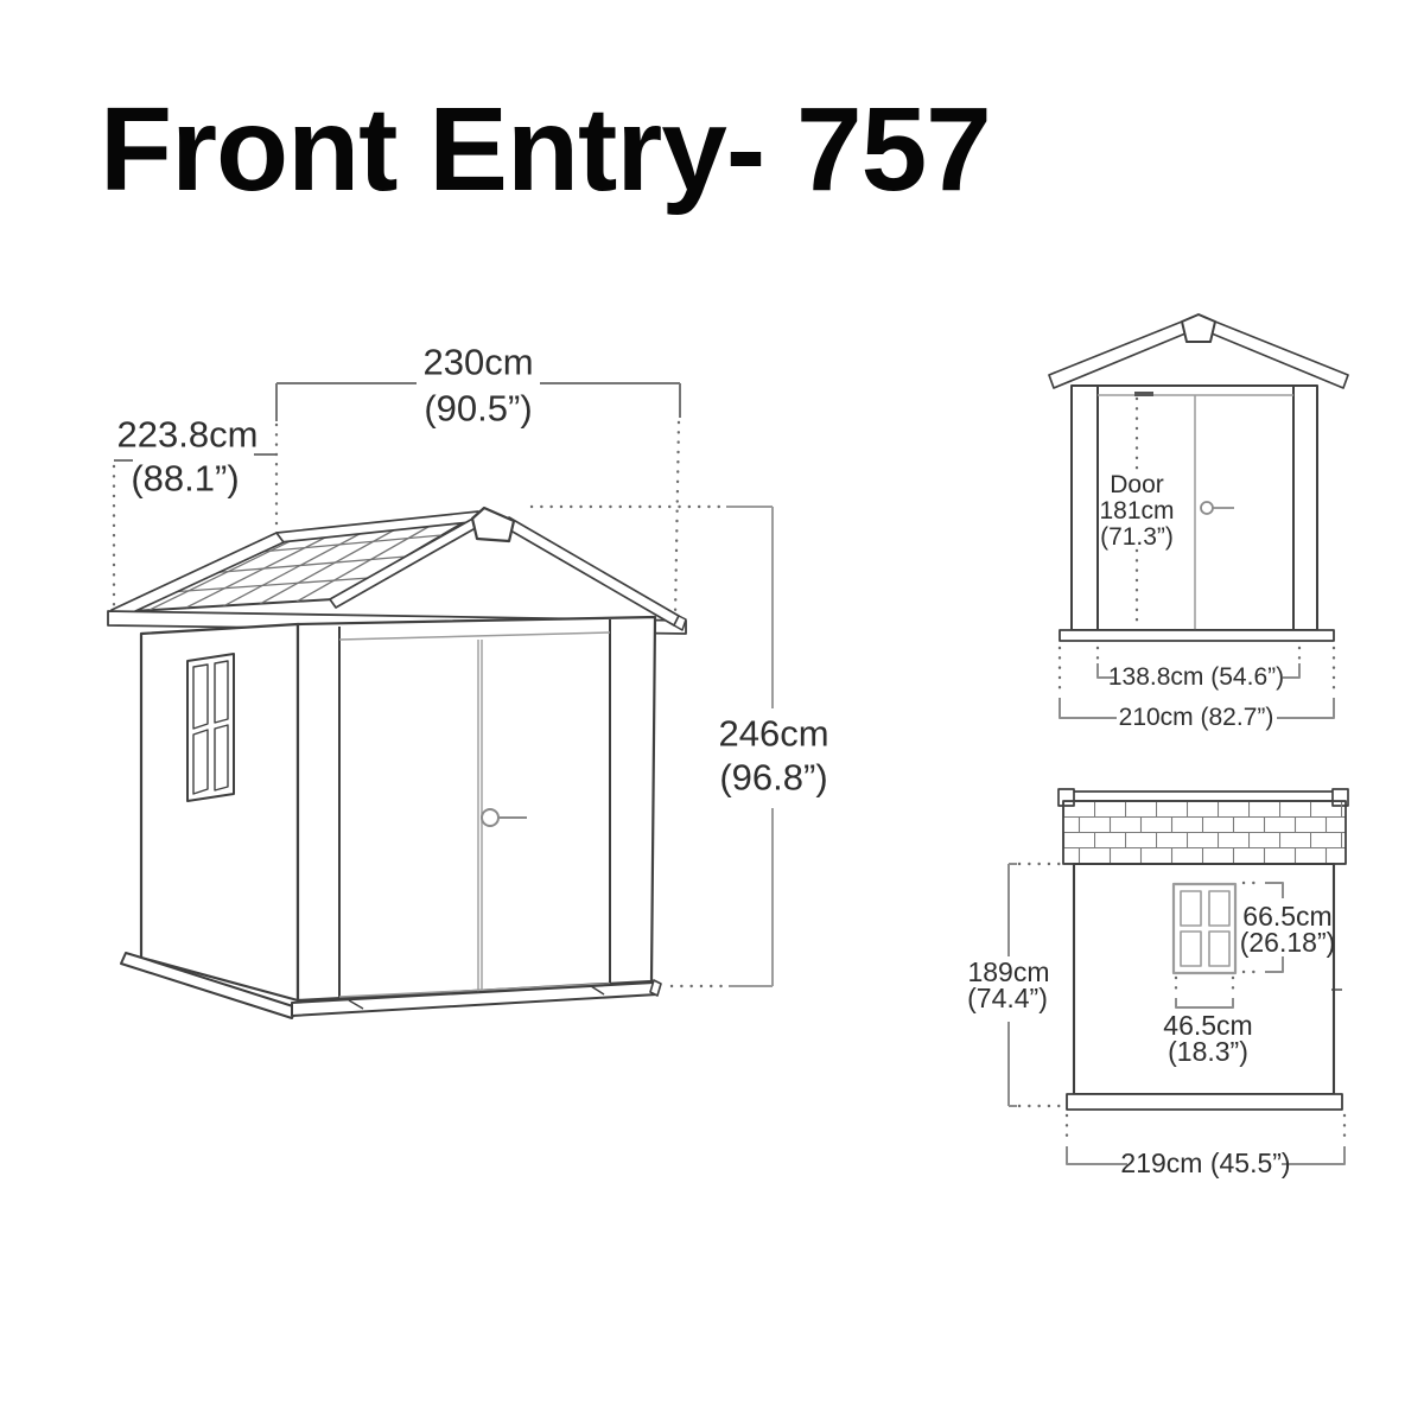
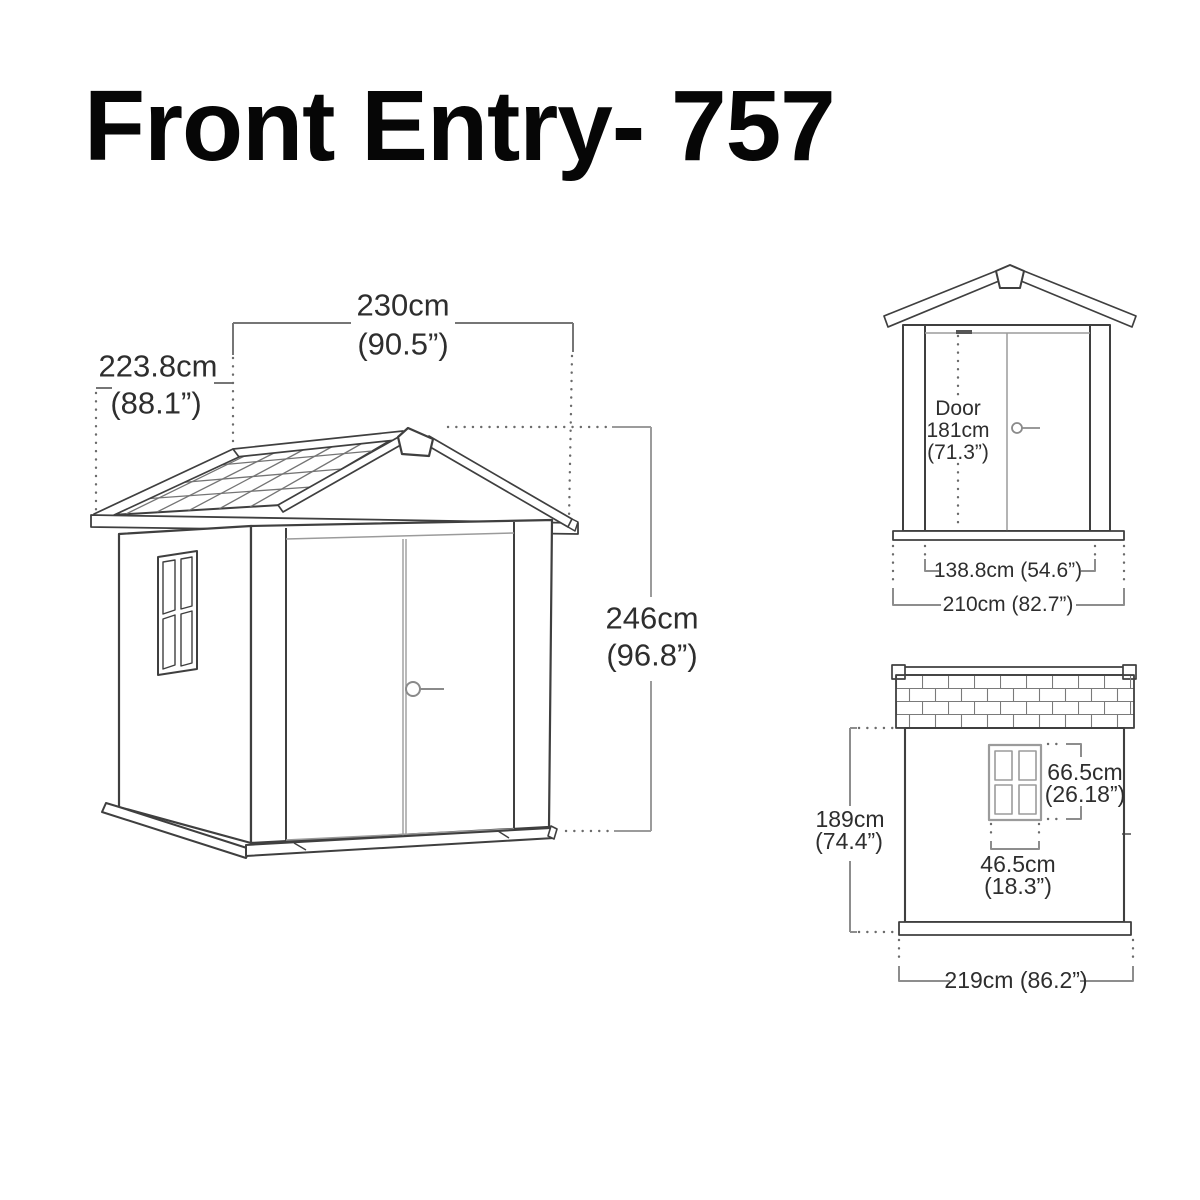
  Front Entry- 757
  230cm
  (90.5”)
  223.8cm
  (88.1”)
  246cm
  (96.8”)
  Door
  181cm
  (71.3”)
  138.8cm (54.6”)
  210cm (82.7”)
  189cm
  (74.4”)
  66.5cm
  (26.18”)
  46.5cm
  (18.3”)
- 219cm (45.5”)
+ 219cm (86.2”)
